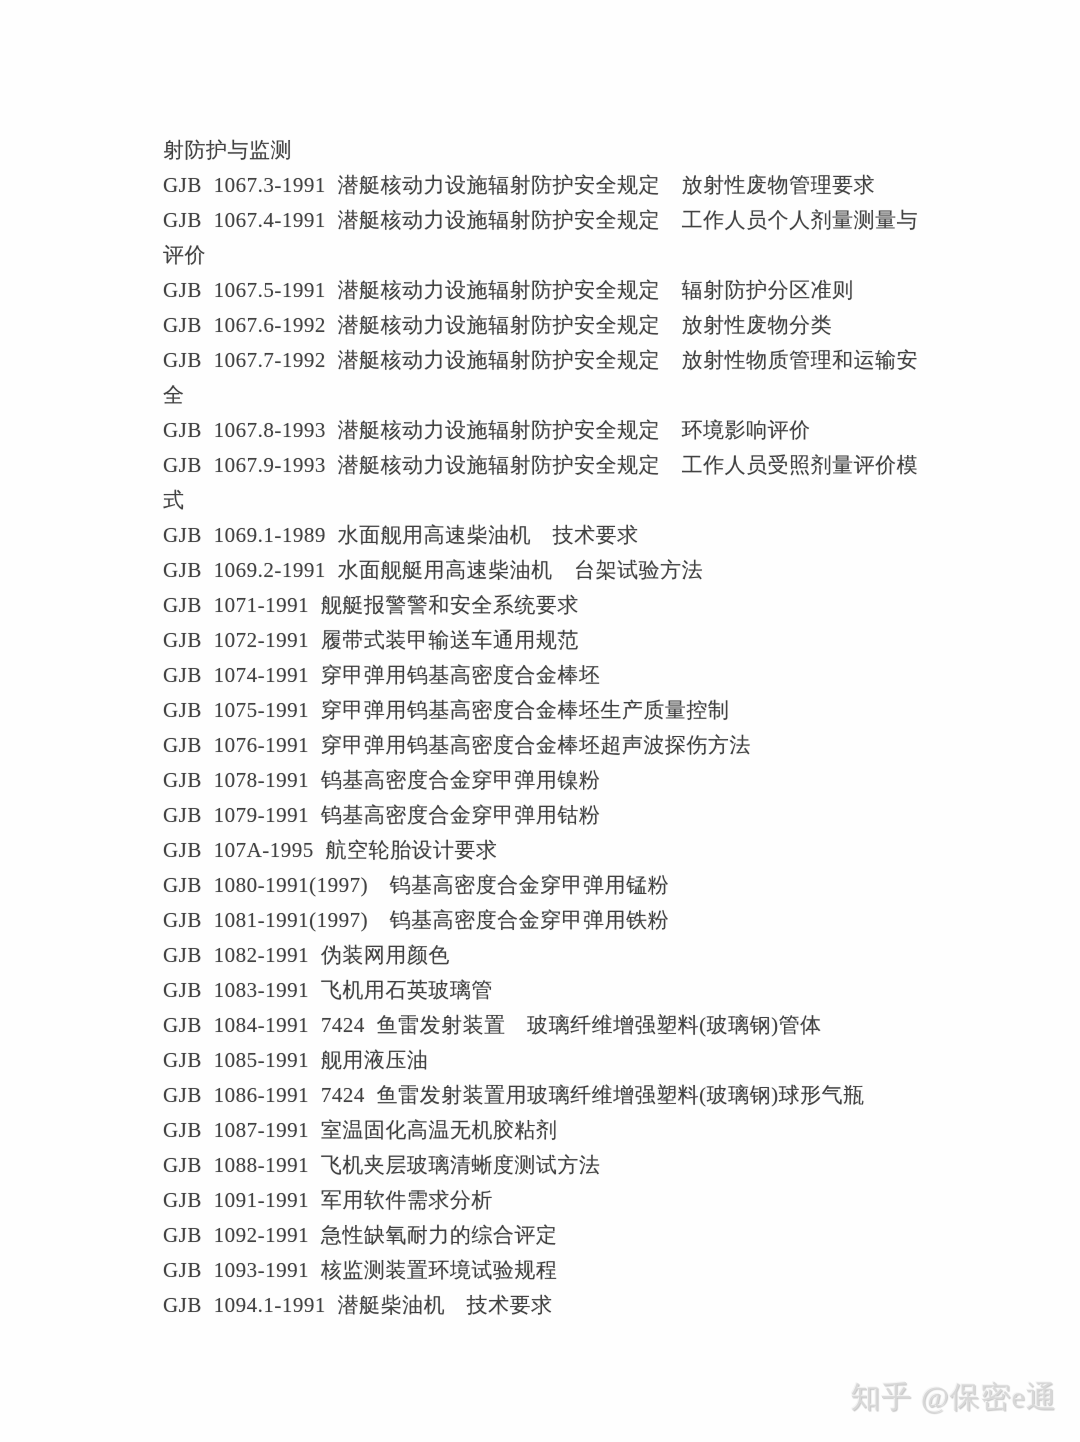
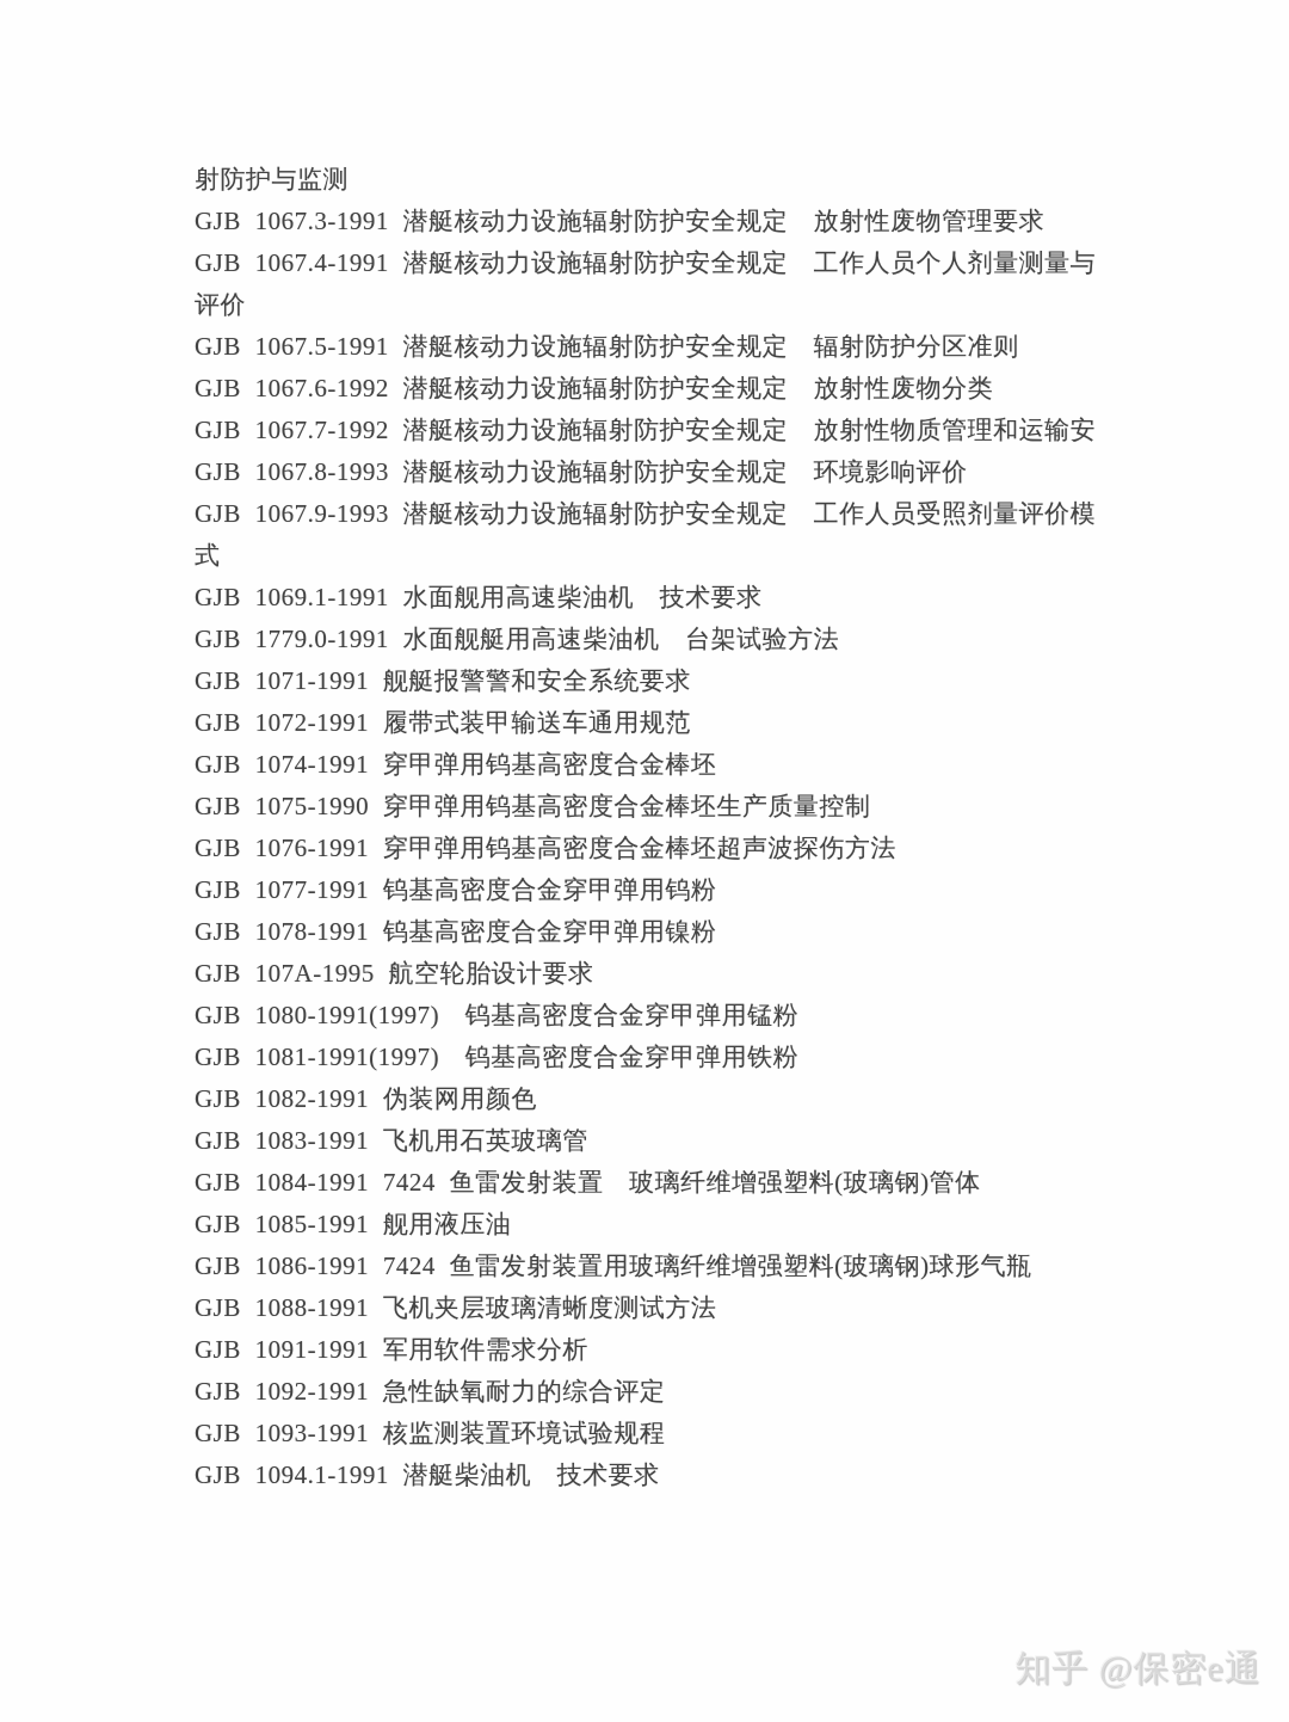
  射防护与监测
  GJB 1067.3-1991 潜艇核动力设施辐射防护安全规定 放射性废物管理要求
  GJB 1067.4-1991 潜艇核动力设施辐射防护安全规定 工作人员个人剂量测量与
  评价
  GJB 1067.5-1991 潜艇核动力设施辐射防护安全规定 辐射防护分区准则
  GJB 1067.6-1992 潜艇核动力设施辐射防护安全规定 放射性废物分类
  GJB 1067.7-1992 潜艇核动力设施辐射防护安全规定 放射性物质管理和运输安
- 全
  GJB 1067.8-1993 潜艇核动力设施辐射防护安全规定 环境影响评价
  GJB 1067.9-1993 潜艇核动力设施辐射防护安全规定 工作人员受照剂量评价模
  式
- GJB 1069.1-1989 水面舰用高速柴油机 技术要求
+ GJB 1069.1-1991 水面舰用高速柴油机 技术要求
- GJB 1069.2-1991 水面舰艇用高速柴油机 台架试验方法
+ GJB 1779.0-1991 水面舰艇用高速柴油机 台架试验方法
  GJB 1071-1991 舰艇报警警和安全系统要求
  GJB 1072-1991 履带式装甲输送车通用规范
  GJB 1074-1991 穿甲弹用钨基高密度合金棒坯
- GJB 1075-1991 穿甲弹用钨基高密度合金棒坯生产质量控制
+ GJB 1075-1990 穿甲弹用钨基高密度合金棒坯生产质量控制
  GJB 1076-1991 穿甲弹用钨基高密度合金棒坯超声波探伤方法
+ GJB 1077-1991 钨基高密度合金穿甲弹用钨粉
  GJB 1078-1991 钨基高密度合金穿甲弹用镍粉
- GJB 1079-1991 钨基高密度合金穿甲弹用钴粉
  GJB 107A-1995 航空轮胎设计要求
  GJB 1080-1991(1997) 钨基高密度合金穿甲弹用锰粉
  GJB 1081-1991(1997) 钨基高密度合金穿甲弹用铁粉
  GJB 1082-1991 伪装网用颜色
  GJB 1083-1991 飞机用石英玻璃管
  GJB 1084-1991 7424 鱼雷发射装置 玻璃纤维增强塑料(玻璃钢)管体
  GJB 1085-1991 舰用液压油
  GJB 1086-1991 7424 鱼雷发射装置用玻璃纤维增强塑料(玻璃钢)球形气瓶
- GJB 1087-1991 室温固化高温无机胶粘剂
  GJB 1088-1991 飞机夹层玻璃清蜥度测试方法
  GJB 1091-1991 军用软件需求分析
  GJB 1092-1991 急性缺氧耐力的综合评定
  GJB 1093-1991 核监测装置环境试验规程
  GJB 1094.1-1991 潜艇柴油机 技术要求
  知乎 @保密e通
